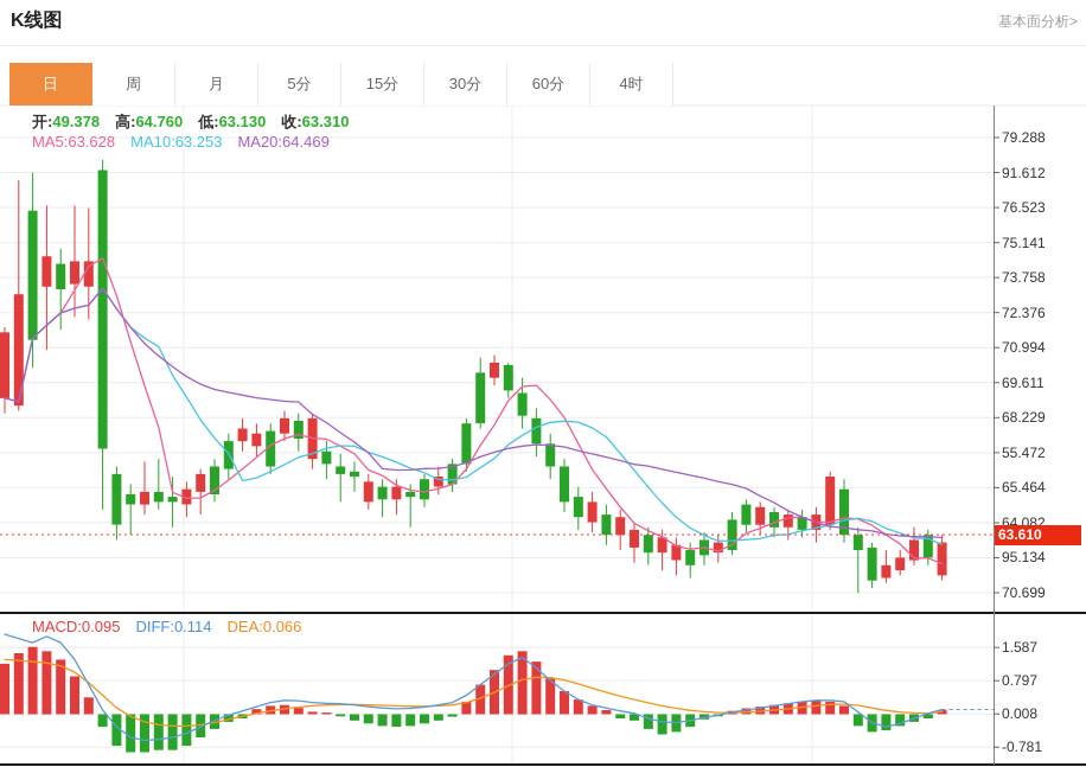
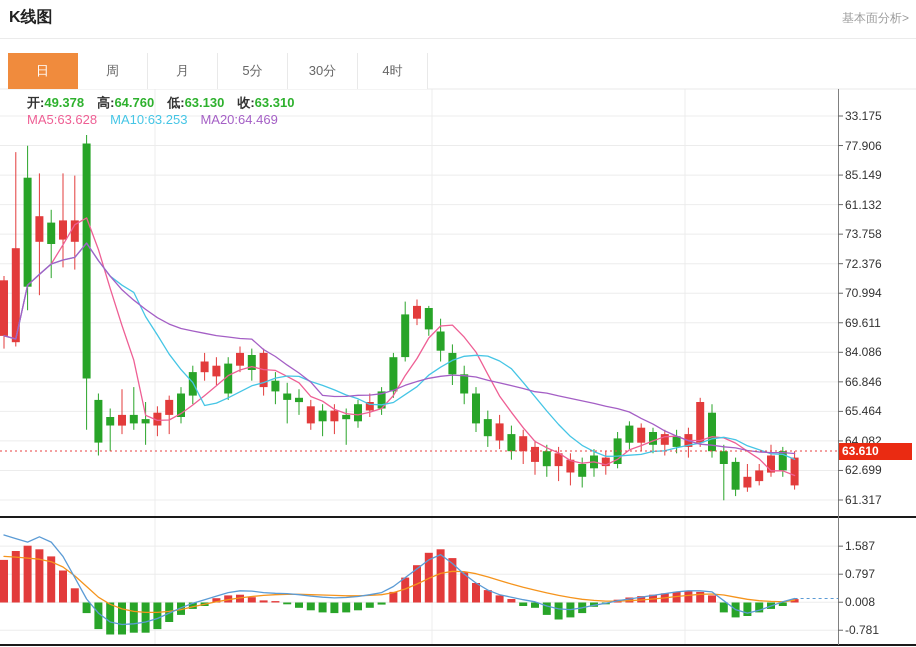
  K线图
  基本面分析>
  日
  周
  月
  5分
- 15分
  30分
- 60分
  4时
  开:49.378 高:64.760 低:63.130 收:63.310
  MA5:63.628 MA10:63.253 MA20:64.469
- MACD:0.095 DIFF:0.114 DEA:0.066
- 79.288
+ 33.175
- 91.612
+ 77.906
- 76.523
+ 85.149
- 75.141
+ 61.132
  73.758
  72.376
  70.994
  69.611
- 68.229
+ 84.086
- 55.472
+ 66.846
  65.464
  64.082
- 95.134
+ 62.699
- 70.699
+ 61.317
  1.587
  0.797
  0.008
  -0.781
  63.610
